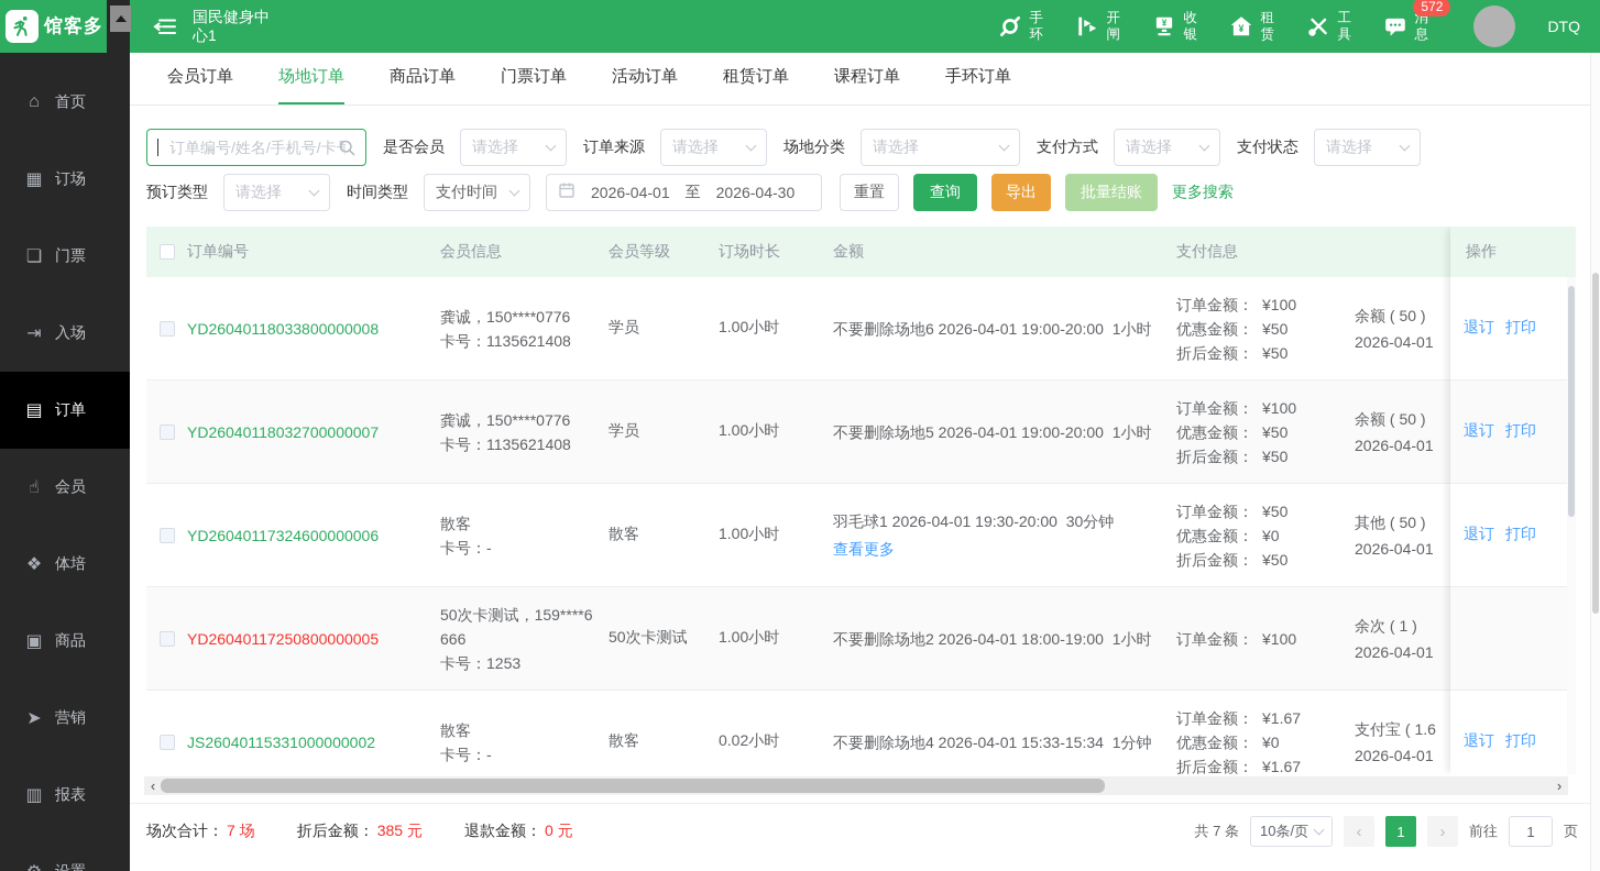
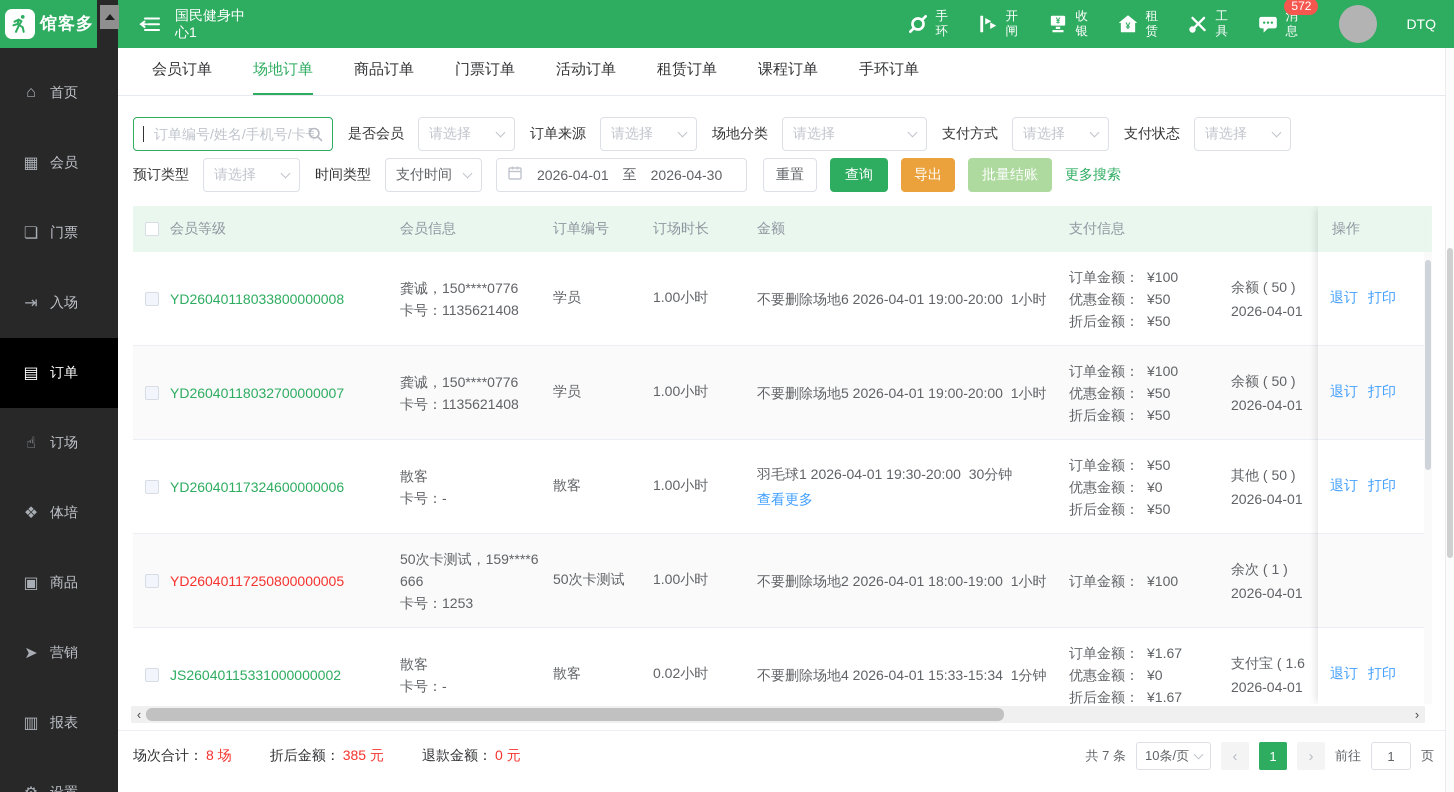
  馆客多
  ⌂
  首页
  ▦
- 订场
+ 会员
  ❏
  门票
  ⇥
  入场
  ▤
  订单
  ☝
- 会员
+ 订场
  ❖
  体培
  ▣
  商品
  ➤
  营销
  ▥
  报表
  国民健身中心1
  手环
  开闸
  ¥
  收银
  ¥
  租赁
  工具
  572
  消息
  DTQ
  会员订单
  场地订单
  商品订单
  门票订单
  活动订单
  租赁订单
  课程订单
  手环订单
  订单编号/姓名/手机号/卡号
  是否会员
  请选择
  订单来源
  请选择
  场地分类
  请选择
  支付方式
  请选择
  支付状态
  请选择
  预订类型
  请选择
  时间类型
  支付时间
  2026-04-01
  至
  2026-04-30
  重置
  查询
  导出
  批量结账
  更多搜索
- 订单编号
+ 会员等级
  会员信息
- 会员等级
+ 订单编号
  订场时长
  金额
  支付信息
  YD26040118033800000008
  龚诚，150****0776
  卡号：1135621408
  学员
  1.00小时
  不要删除场地6 2026-04-01 19:00-20:00 1小时
  订单金额：
  ¥100
  优惠金额：
  ¥50
  折后金额：
  ¥50
  余额 ( 50 )
  2026-04-01
  YD26040118032700000007
  龚诚，150****0776
  卡号：1135621408
  学员
  1.00小时
  不要删除场地5 2026-04-01 19:00-20:00 1小时
  订单金额：
  ¥100
  优惠金额：
  ¥50
  折后金额：
  ¥50
  余额 ( 50 )
  2026-04-01
  YD26040117324600000006
  散客
  卡号：-
  散客
  1.00小时
  羽毛球1 2026-04-01 19:30-20:00 30分钟
  查看更多
  订单金额：
  ¥50
  优惠金额：
  ¥0
  折后金额：
  ¥50
  其他 ( 50 )
  2026-04-01
  YD26040117250800000005
  50次卡测试，159****6
  666
  卡号：1253
  50次卡测试
  1.00小时
  不要删除场地2 2026-04-01 18:00-19:00 1小时
  订单金额：
  ¥100
  余次 ( 1 )
  2026-04-01
  JS26040115331000000002
  散客
  卡号：-
  散客
  0.02小时
  不要删除场地4 2026-04-01 15:33-15:34 1分钟
  订单金额：
  ¥1.67
  优惠金额：
  ¥0
  折后金额：
  ¥1.67
  支付宝 ( 1.6
  2026-04-01
  操作
  退订
  打印
  退订
  打印
  退订
  打印
  退订
  打印
  ‹
  ›
- 场次合计： 7 场
+ 场次合计： 8 场
  折后金额： 385 元
  退款金额： 0 元
  共 7 条
  10条/页
  ‹
  1
  ›
  前往
  1
  页
